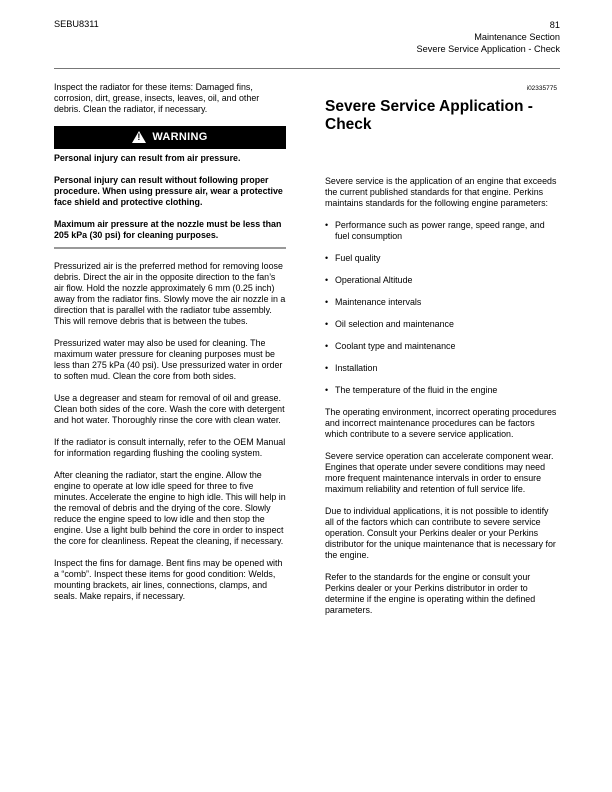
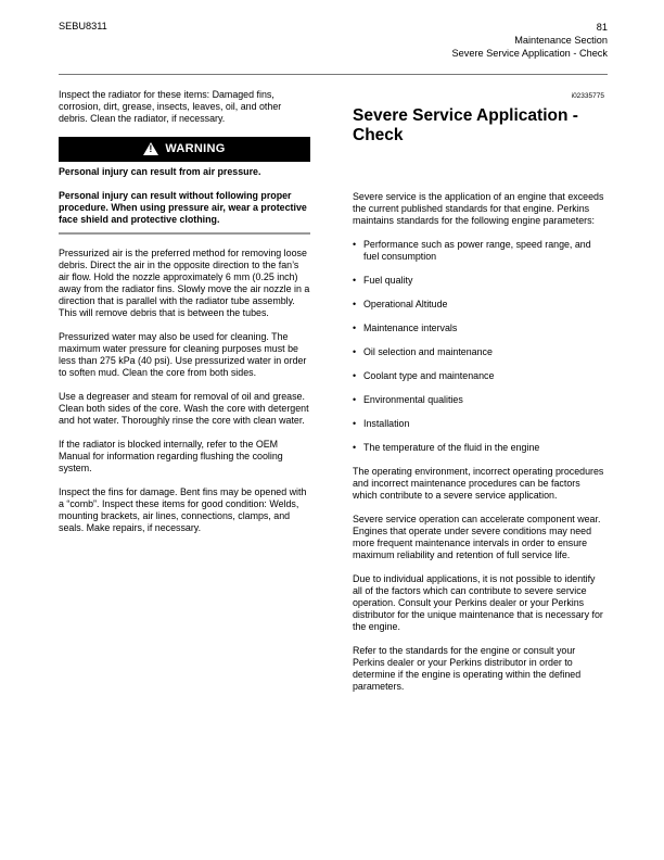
  SEBU8311
  81
  Maintenance Section
  Severe Service Application - Check
  Inspect the radiator for these items: Damaged fins, corrosion, dirt, grease, insects, leaves, oil, and other debris. Clean the radiator, if necessary.
  WARNING
  Personal injury can result from air pressure.
  Personal injury can result without following proper procedure. When using pressure air, wear a protective face shield and protective clothing.
- Maximum air pressure at the nozzle must be less than 205 kPa (30 psi) for cleaning purposes.
  Pressurized air is the preferred method for removing loose debris. Direct the air in the opposite direction to the fan’s air flow. Hold the nozzle approximately 6 mm (0.25 inch) away from the radiator fins. Slowly move the air nozzle in a direction that is parallel with the radiator tube assembly. This will remove debris that is between the tubes.
  Pressurized water may also be used for cleaning. The maximum water pressure for cleaning purposes must be less than 275 kPa (40 psi). Use pressurized water in order to soften mud. Clean the core from both sides.
  Use a degreaser and steam for removal of oil and grease. Clean both sides of the core. Wash the core with detergent and hot water. Thoroughly rinse the core with clean water.
- If the radiator is consult internally, refer to the OEM Manual for information regarding flushing the cooling system.
+ If the radiator is blocked internally, refer to the OEM Manual for information regarding flushing the cooling system.
- After cleaning the radiator, start the engine. Allow the engine to operate at low idle speed for three to five minutes. Accelerate the engine to high idle. This will help in the removal of debris and the drying of the core. Slowly reduce the engine speed to low idle and then stop the engine. Use a light bulb behind the core in order to inspect the core for cleanliness. Repeat the cleaning, if necessary.
  Inspect the fins for damage. Bent fins may be opened with a “comb”. Inspect these items for good condition: Welds, mounting brackets, air lines, connections, clamps, and seals. Make repairs, if necessary.
  Severe Service Application - Check
  Severe service is the application of an engine that exceeds the current published standards for that engine. Perkins maintains standards for the following engine parameters:
  Performance such as power range, speed range, and fuel consumption
  Fuel quality
  Operational Altitude
  Maintenance intervals
  Oil selection and maintenance
  Coolant type and maintenance
+ Environmental qualities
  Installation
  The temperature of the fluid in the engine
  The operating environment, incorrect operating procedures and incorrect maintenance procedures can be factors which contribute to a severe service application.
  Severe service operation can accelerate component wear. Engines that operate under severe conditions may need more frequent maintenance intervals in order to ensure maximum reliability and retention of full service life.
  Due to individual applications, it is not possible to identify all of the factors which can contribute to severe service operation. Consult your Perkins dealer or your Perkins distributor for the unique maintenance that is necessary for the engine.
  Refer to the standards for the engine or consult your Perkins dealer or your Perkins distributor in order to determine if the engine is operating within the defined parameters.
